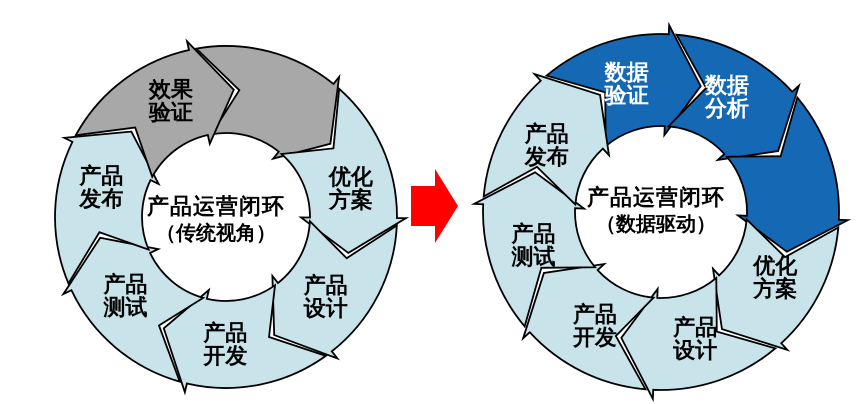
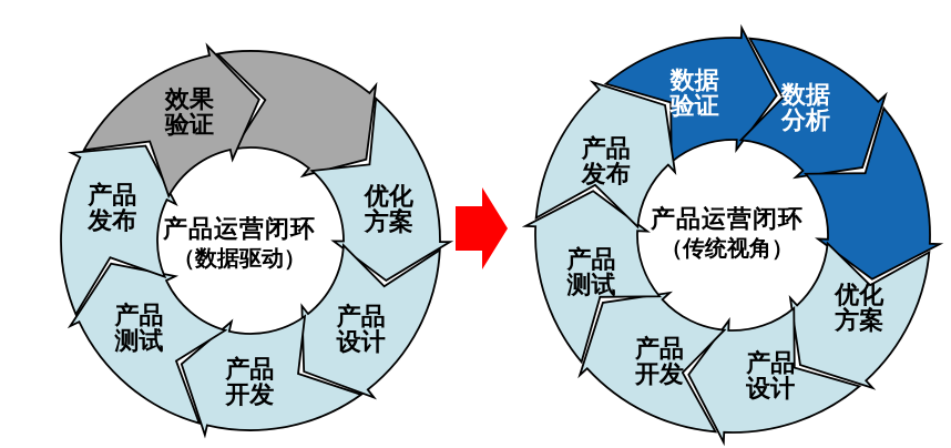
  优化方案
  产品设计
  产品开发
  产品测试
  产品发布
  效果验证
  数据验证
  数据分析
  优化方案
  产品设计
  产品开发
  产品测试
  产品发布
  产品运营闭环
- （传统视角）
+ （数据驱动）
  产品运营闭环
- （数据驱动）
+ （传统视角）
